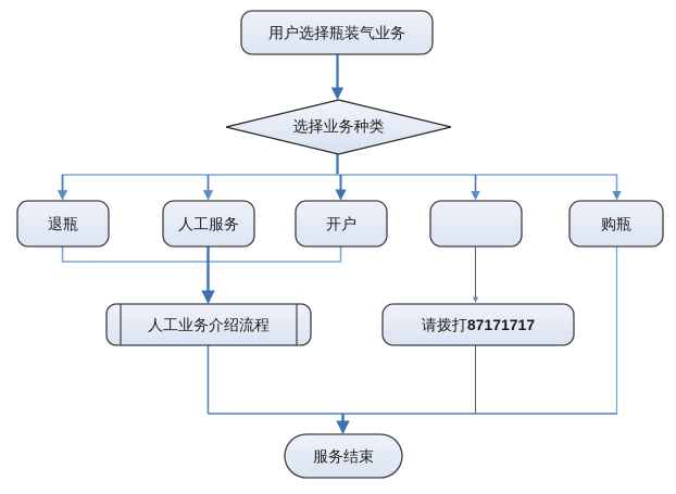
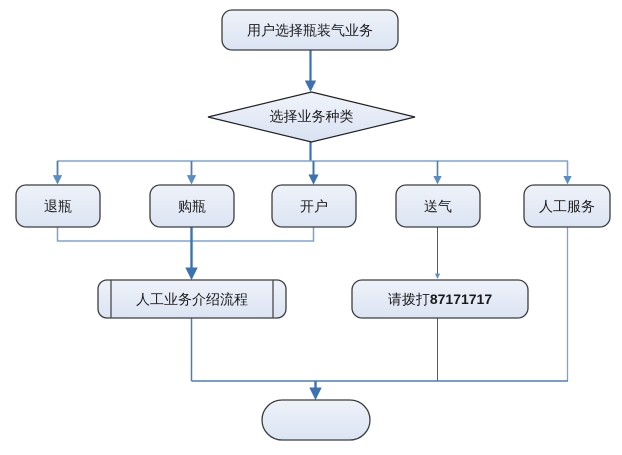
  用户选择瓶装气业务
  选择业务种类
  退瓶
- 人工服务
+ 购瓶
  开户
+ 送气
- 购瓶
+ 人工服务
  人工业务介绍流程
  请拨打
  87171717
- 服务结束
